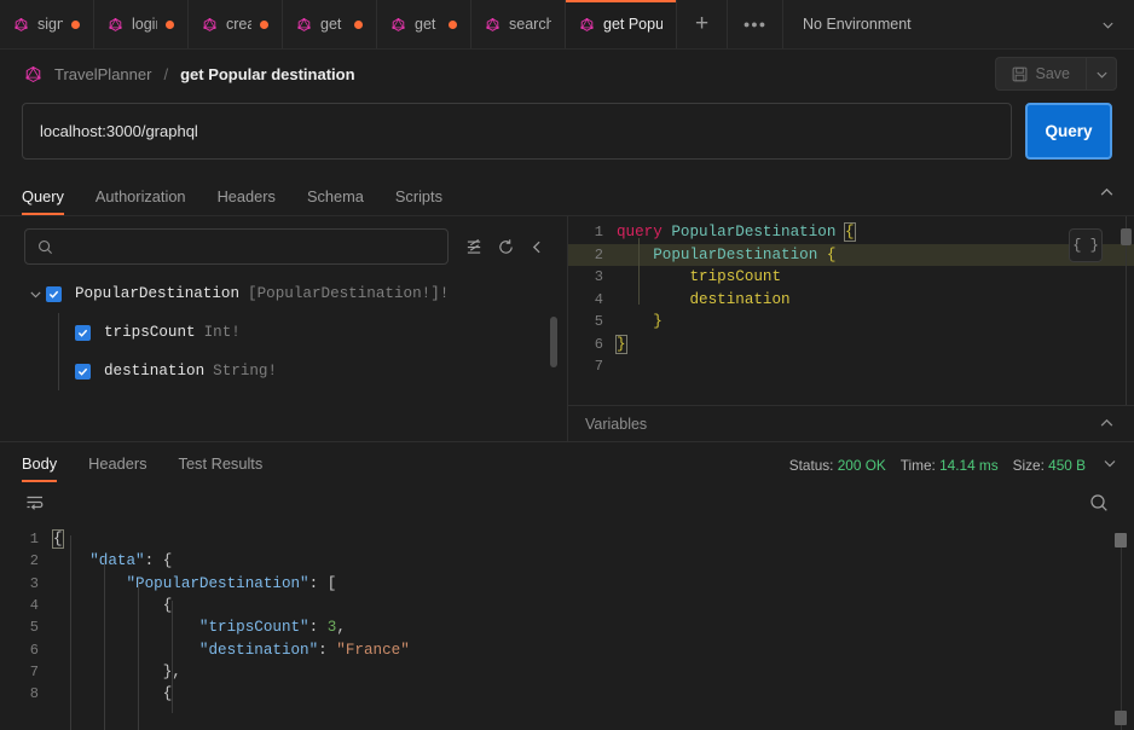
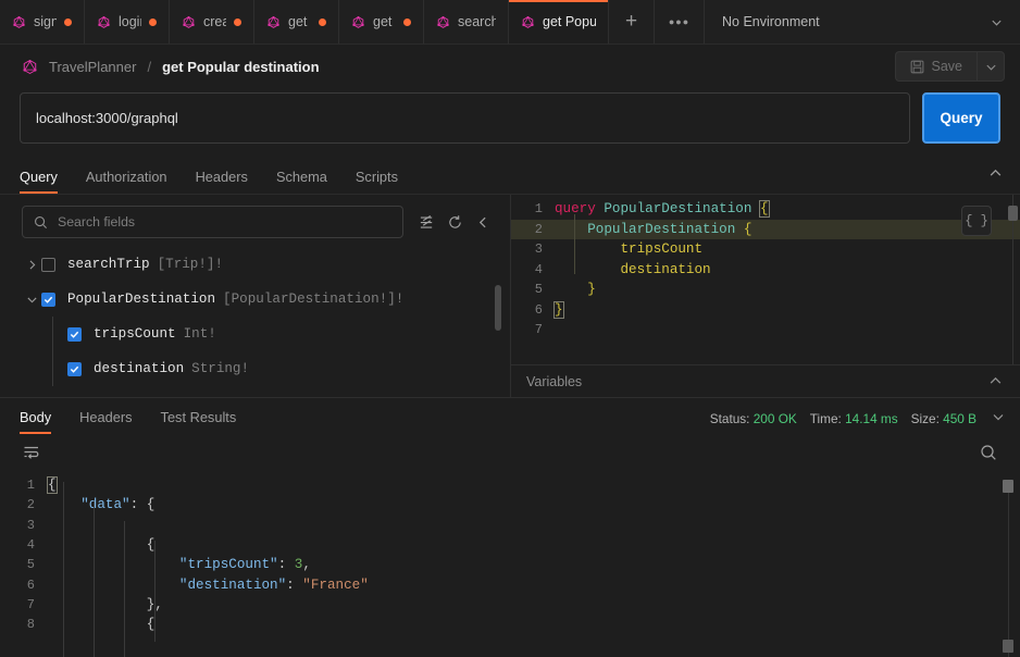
  logi
  get Popu
  +
  ●●●
  No Environment
  TravelPlanner
  /
  get Popular destination
  Save
  localhost:3000/graphql
  Query
  Query
  Authorization
  Headers
  Schema
  Scripts
+ Search fields
+ searchTrip
+ [Trip!]!
  PopularDestination
  [PopularDestination!]!
  tripsCount
  Int!
  destination
  String!
  1
  query PopularDestination {
  2
  PopularDestination {
  3
  tripsCount
  4
  destination
  5
  }
  6
  }
  7
  { }
  Variables
  Body
  Headers
  Test Results
  Status: 200 OK
  Time: 14.14 ms
  Size: 450 B
  1
  {
  2
  "ata": {
  3
- "PopularDestination": [
  4
  {
  5
  "tripsCount": 3,
  6
  "destination": "France"
  7
  },
  8
  {
